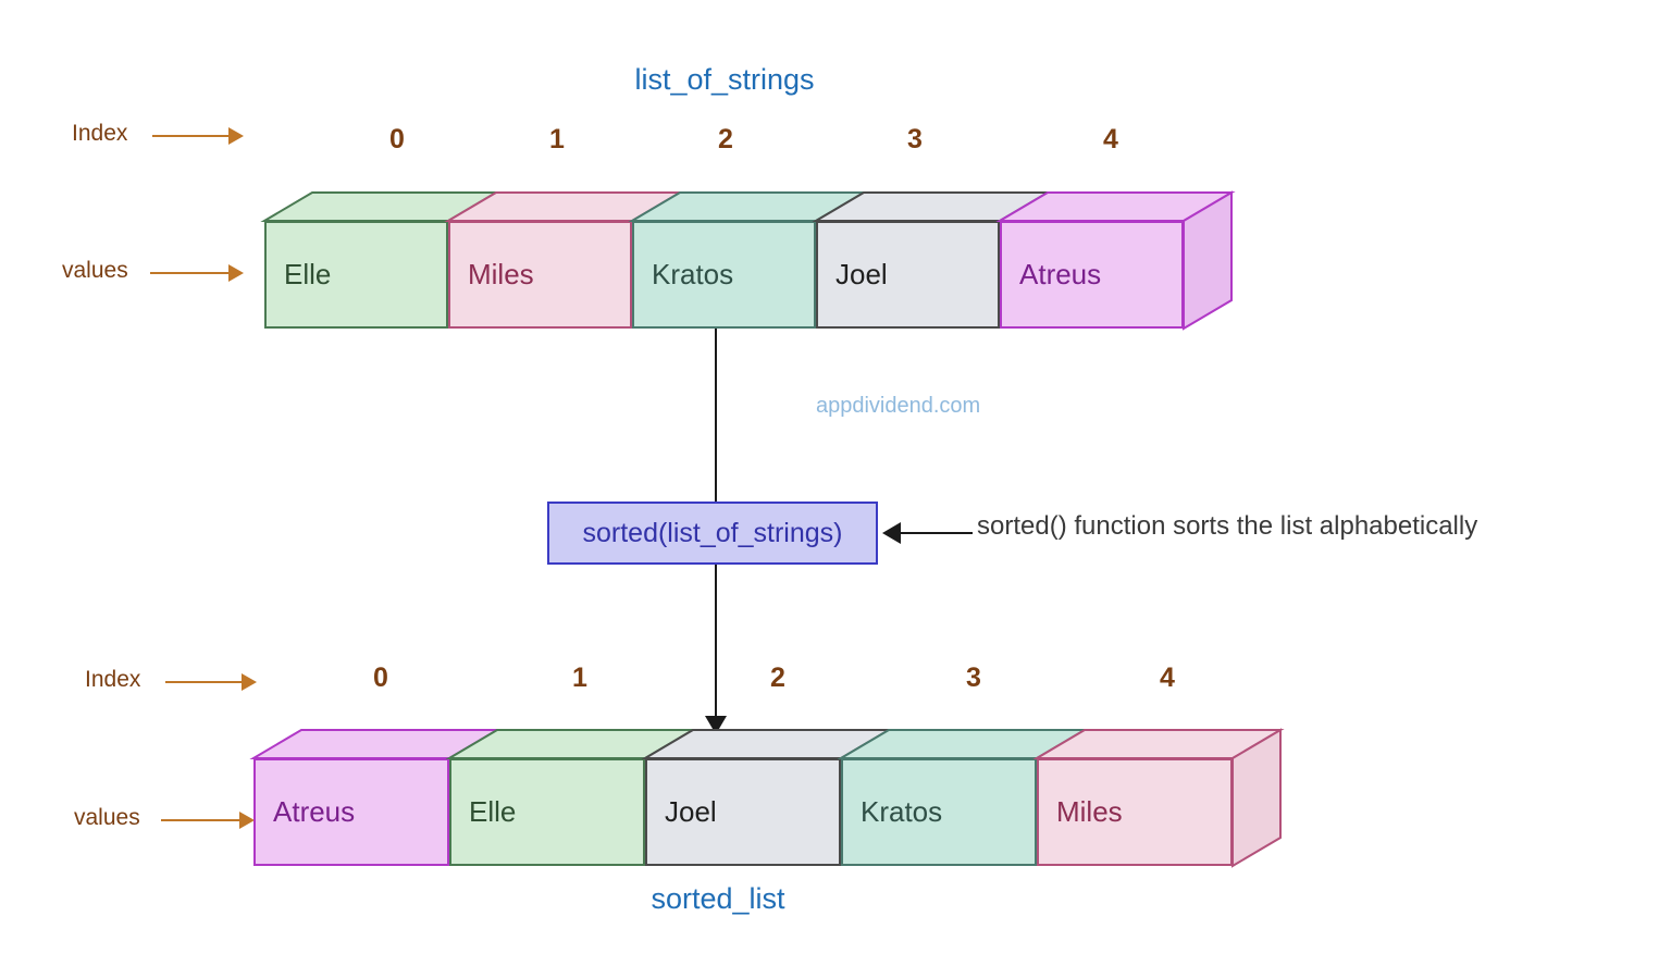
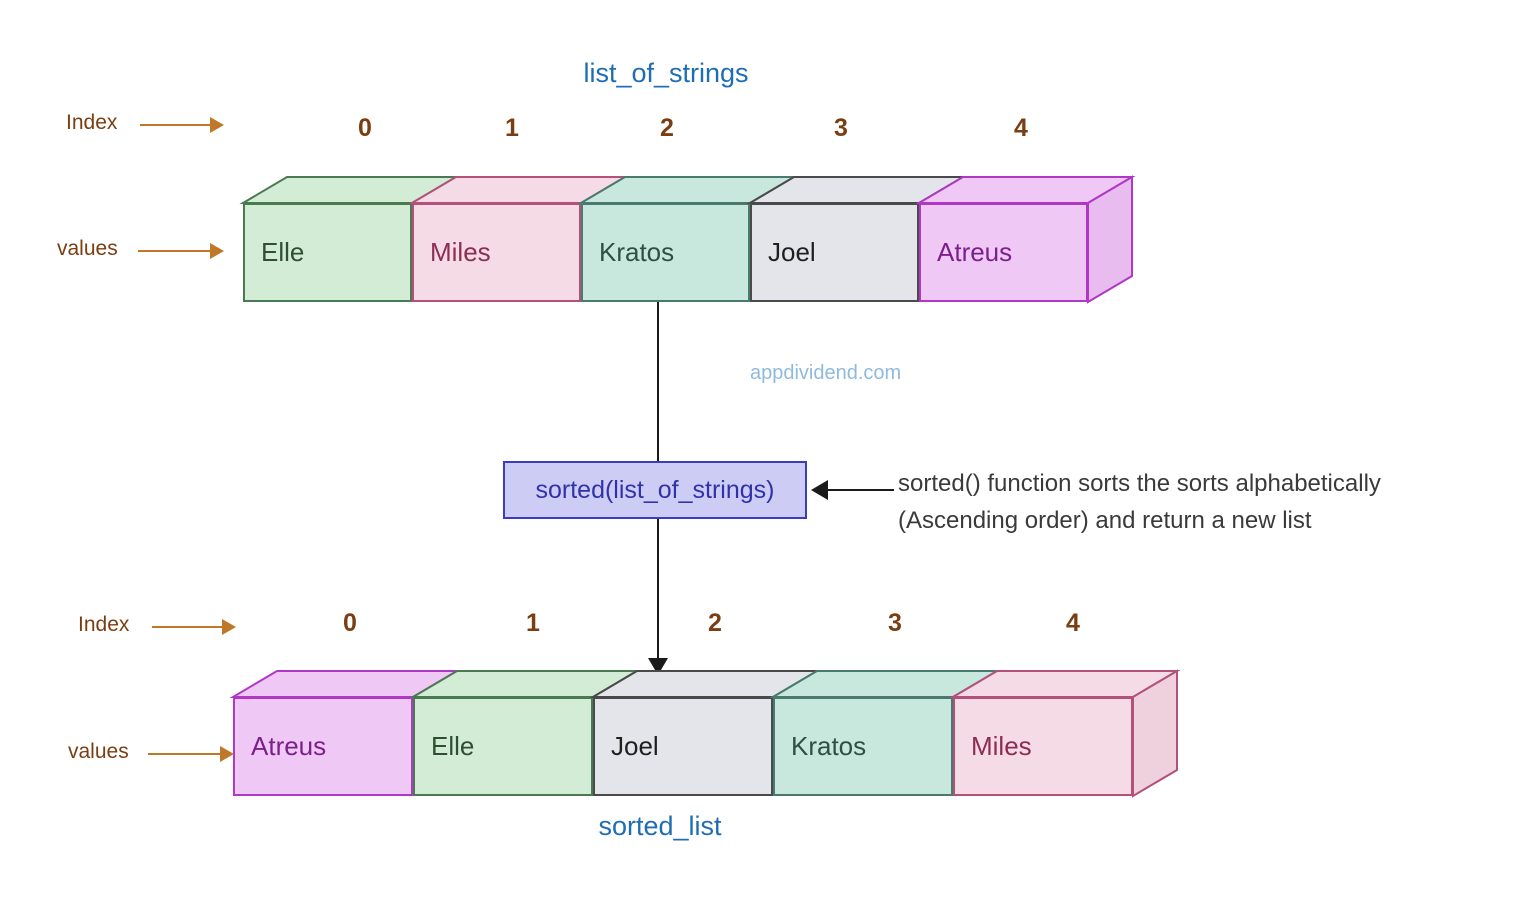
  list_of_strings
  Index
  0
  1
  2
  3
  4
  values
  Elle
  Miles
  Kratos
  Joel
  Atreus
  sorted(list_of_strings)
- sorted() function sorts the list alphabetically
+ sorted() function sorts the sorts alphabetically
+ (Ascending order) and return a new list
  appdividend.com
  Index
  0
  1
  2
  3
  4
  values
  Atreus
  Elle
  Joel
  Kratos
  Miles
  sorted_list
